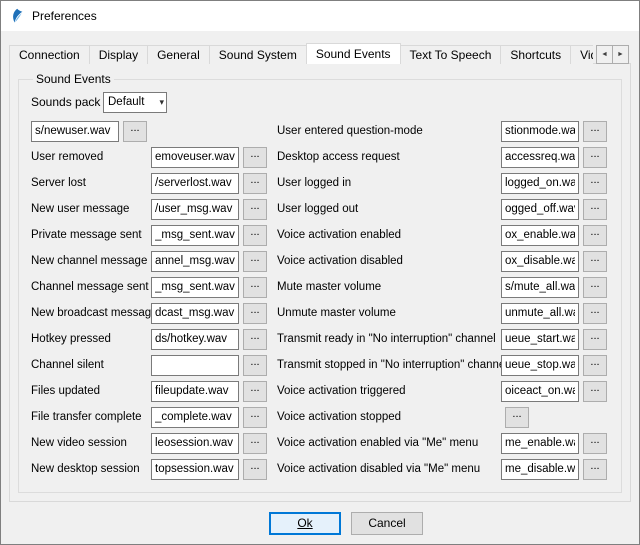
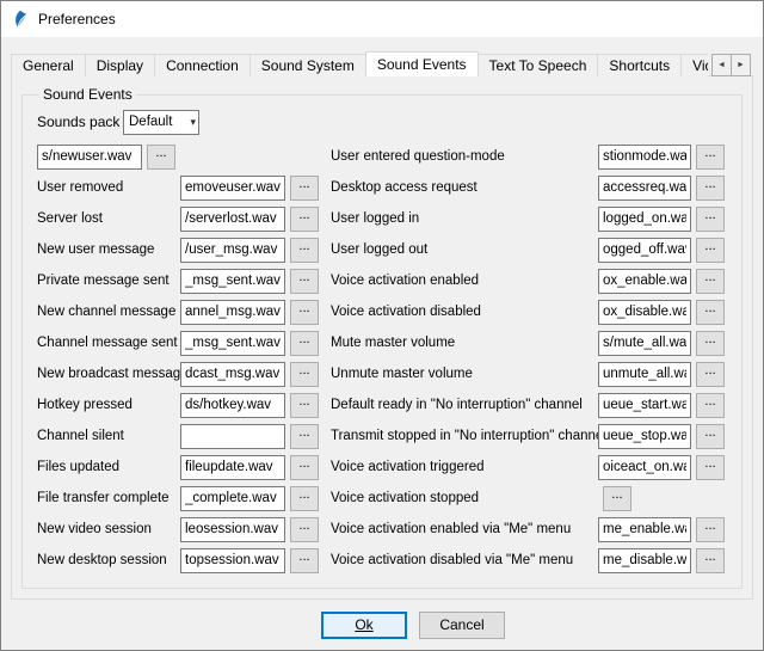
  Preferences
- Connection
+ General
  Display
- General
+ Connection
  Sound System
  Sound Events
  Text To Speech
  Shortcuts
  Sound Events
  Sounds pack
  Default
  ▾
  s/newuser.wav
  ...
  User removed
  emoveuser.wav
  ...
  Server lost
  /serverlost.wav
  ...
  New user message
  /user_msg.wav
  ...
  Private message sent
  _msg_sent.wav
  ...
  New channel message
  annel_msg.wav
  ...
  Channel message sent
  _msg_sent.wav
  ...
  New broadcast messag
  dcast_msg.wav
  ...
  Hotkey pressed
  ds/hotkey.wav
  ...
  Channel silent
  ...
  Files updated
  fileupdate.wav
  ...
  File transfer complete
  _complete.wav
  ...
  New video session
  leosession.wav
  ...
  New desktop session
  topsession.wav
  ...
  User entered question-mode
  stionmode.wa
  ...
  Desktop access request
  accessreq.wa
  ...
  User logged in
  logged_on.wa
  ...
  User logged out
  ogged_off.wa
  ...
  Voice activation enabled
  ox_enable.wa
  ...
  Voice activation disabled
  ox_disable.wa
  ...
  Mute master volume
  s/mute_all.wa
  ...
  Unmute master volume
  unmute_all.w
  ...
- Transmit ready in "No interruption" channel
+ Default ready in "No interruption" channel
  ueue_start.wa
  ...
  Transmit stopped in "No interruption" chann
  ueue_stop.wa
  ...
  Voice activation triggered
  oiceact_on.w
  ...
  Voice activation stopped
  ...
  Voice activation enabled via "Me" menu
  me_enable.w
  ...
  Voice activation disabled via "Me" menu
  me_disable.w
  ...
  Ok
  Cancel
